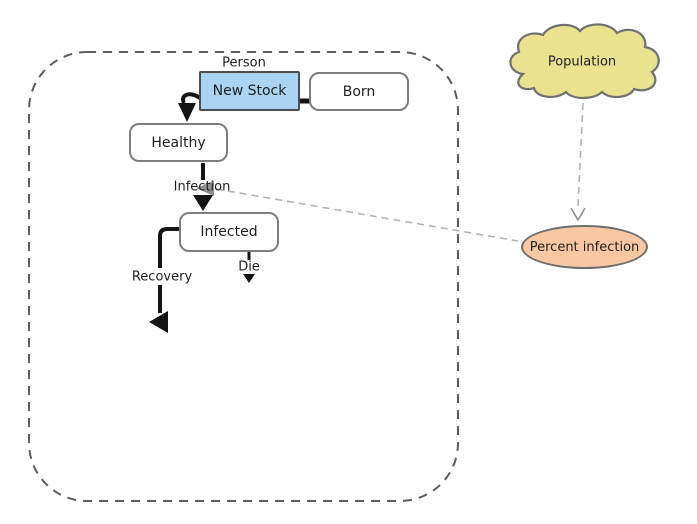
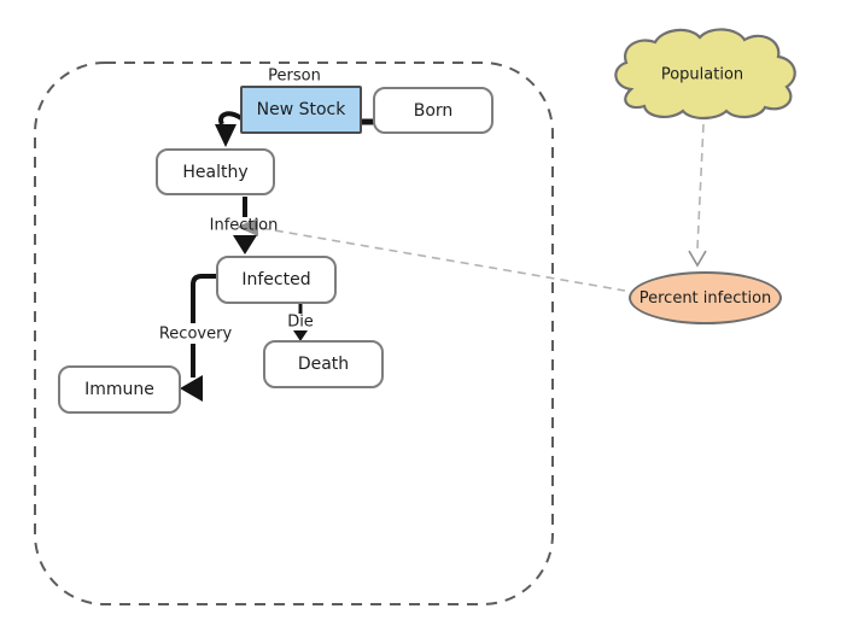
  Person
  Infection
  Recovery
  Die
  Population
  New Stock
  Born
  Healthy
  Infected
+ Immune
+ Death
  Percent infection
